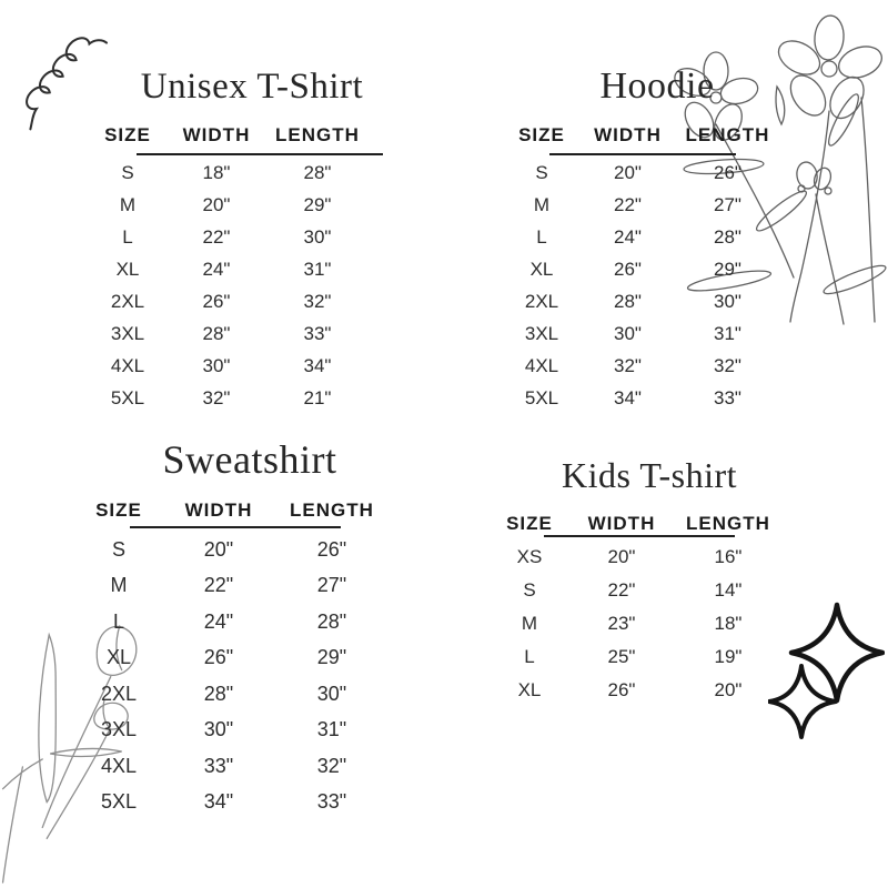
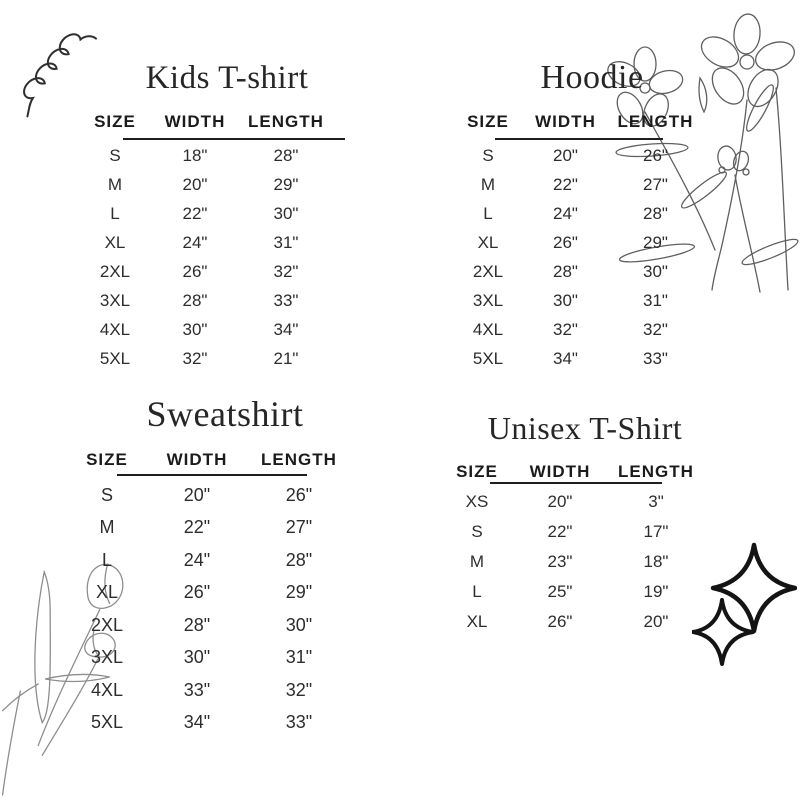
- Unisex T-Shirt
+ Kids T-shirt
  SIZE	WIDTH	LENGTH
  S	18"	28"
  M	20"	29"
  L	22"	30"
  XL	24"	31"
  2XL	26"	32"
  3XL	28"	33"
  4XL	30"	34"
  5XL	32"	21"
  Hoodie
  SIZE	WIDTH	LENGTH
  S	20"	26"
  M	22"	27"
  L	24"	28"
  XL	26"	29"
  2XL	28"	30"
  3XL	30"	31"
  4XL	32"	32"
  5XL	34"	33"
  Sweatshirt
  SIZE	WIDTH	LENGTH
  S	20"	26"
  M	22"	27"
  L	24"	28"
  XL	26"	29"
  2XL	28"	30"
  3XL	30"	31"
  4XL	33"	32"
  5XL	34"	33"
- Kids T-shirt
+ Unisex T-Shirt
  SIZE	WIDTH	LENGTH
- XS	20"	16"
+ XS	20"	3"
- S	22"	14"
+ S	22"	17"
  M	23"	18"
  L	25"	19"
  XL	26"	20"
